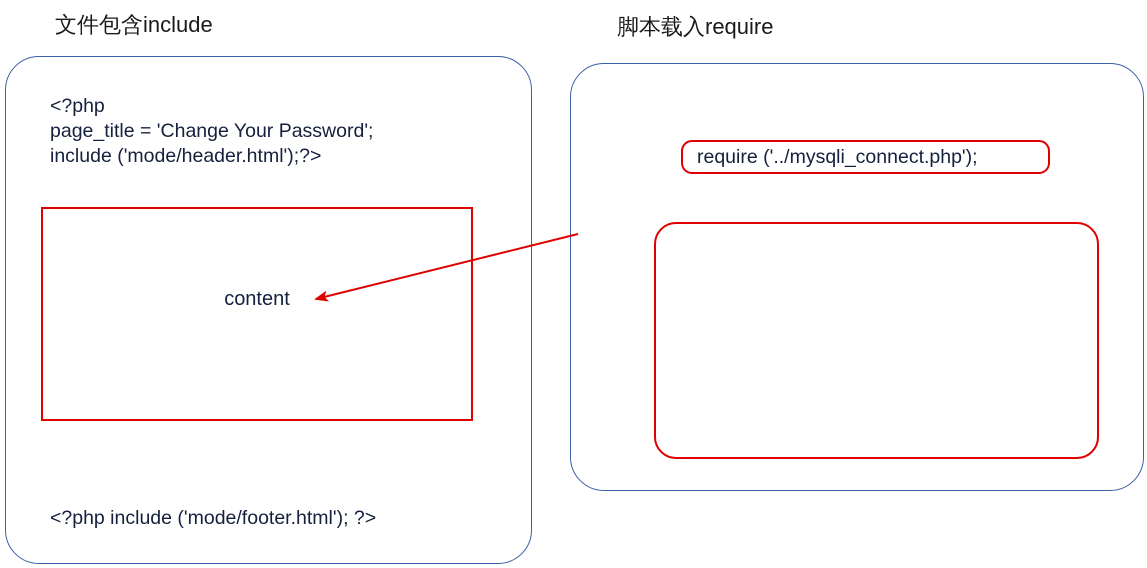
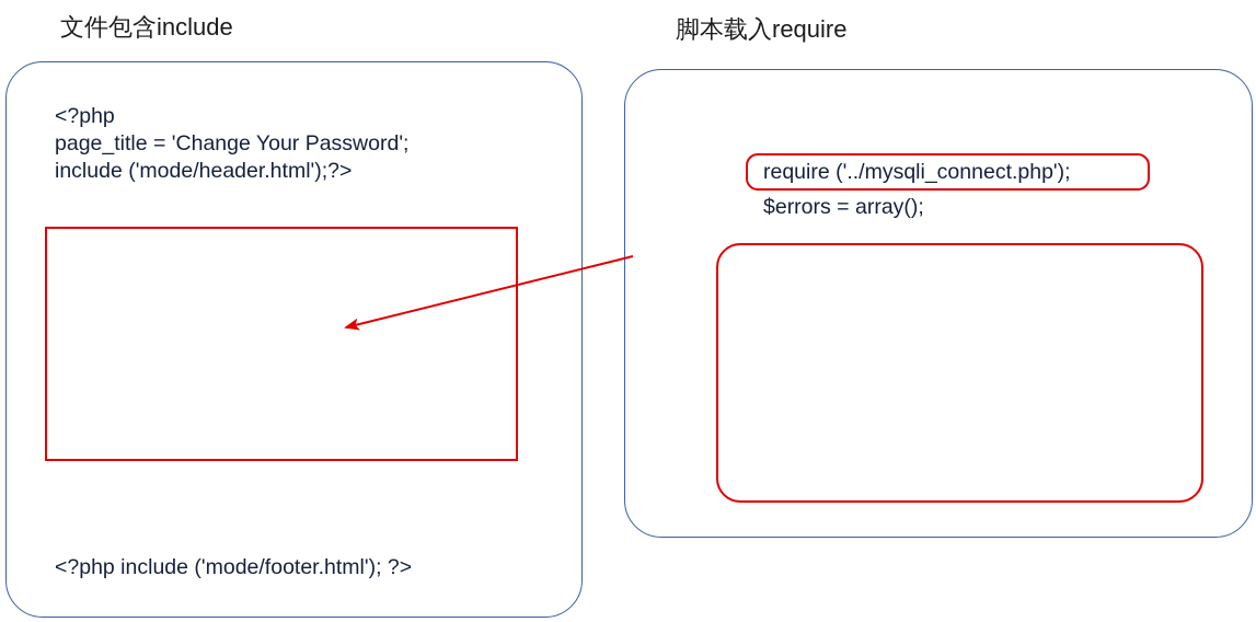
  文件包含include
  脚本载入require
  <?php
  page_title = 'Change Your Password';
  include ('mode/header.html');?>
- content
  <?php include ('mode/footer.html'); ?>
  require ('../mysqli_connect.php');
+ $errors = array();
